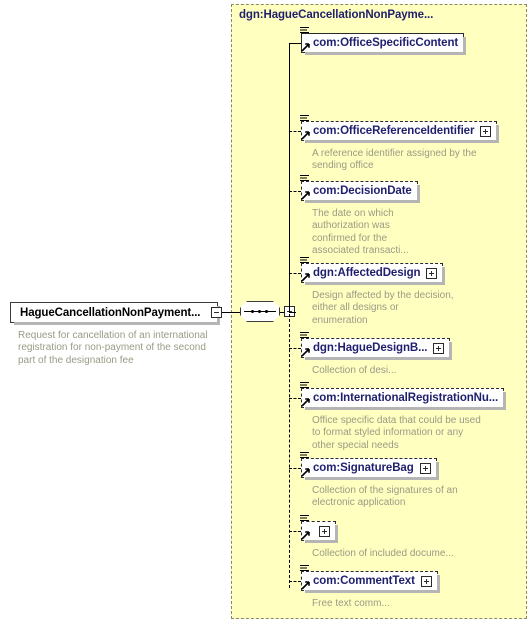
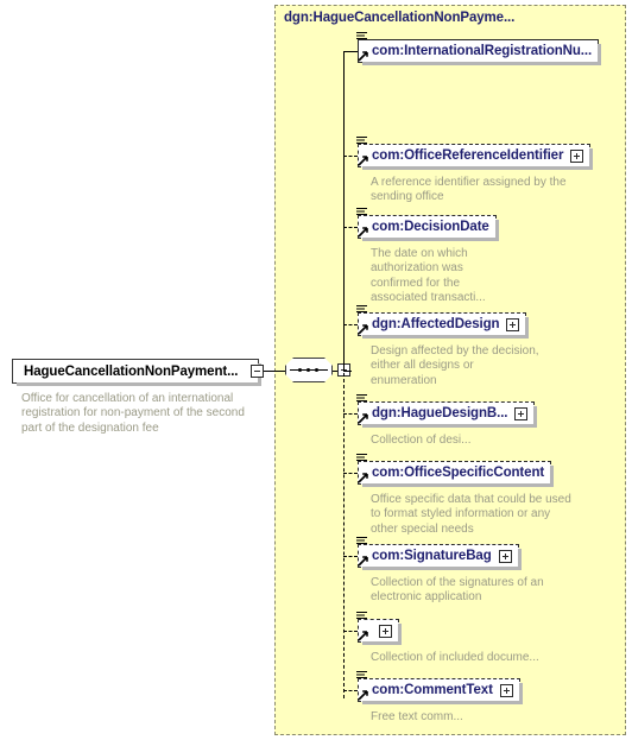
  dgn:HagueCancellationNonPayme...
  HagueCancellationNonPayment...
- Request for cancellation of an international registration for non-payment of the second part of the designation fee
+ Office for cancellation of an international registration for non-payment of the second part of the designation fee
- com:OfficeSpecificContent
+ com:InternationalRegistrationNu...
  com:OfficeReferenceIdentifier
  A reference identifier assigned by the sending office
  com:DecisionDate
  The date on which authorization was confirmed for the associated transacti...
  dgn:AffectedDesign
  Design affected by the decision, either all designs or enumeration
  dgn:HagueDesignB...
  Collection of desi...
- com:InternationalRegistrationNu...
+ com:OfficeSpecificContent
  Office specific data that could be used to format styled information or any other special needs
  com:SignatureBag
  Collection of the signatures of an electronic application
  Collection of included docume...
  com:CommentText
  Free text comm...
